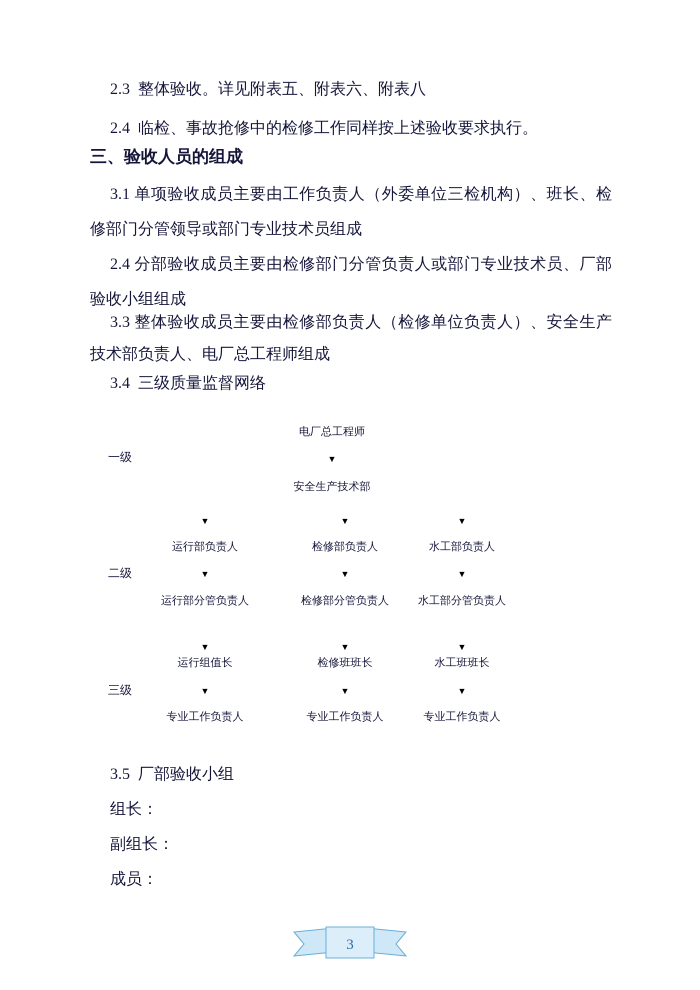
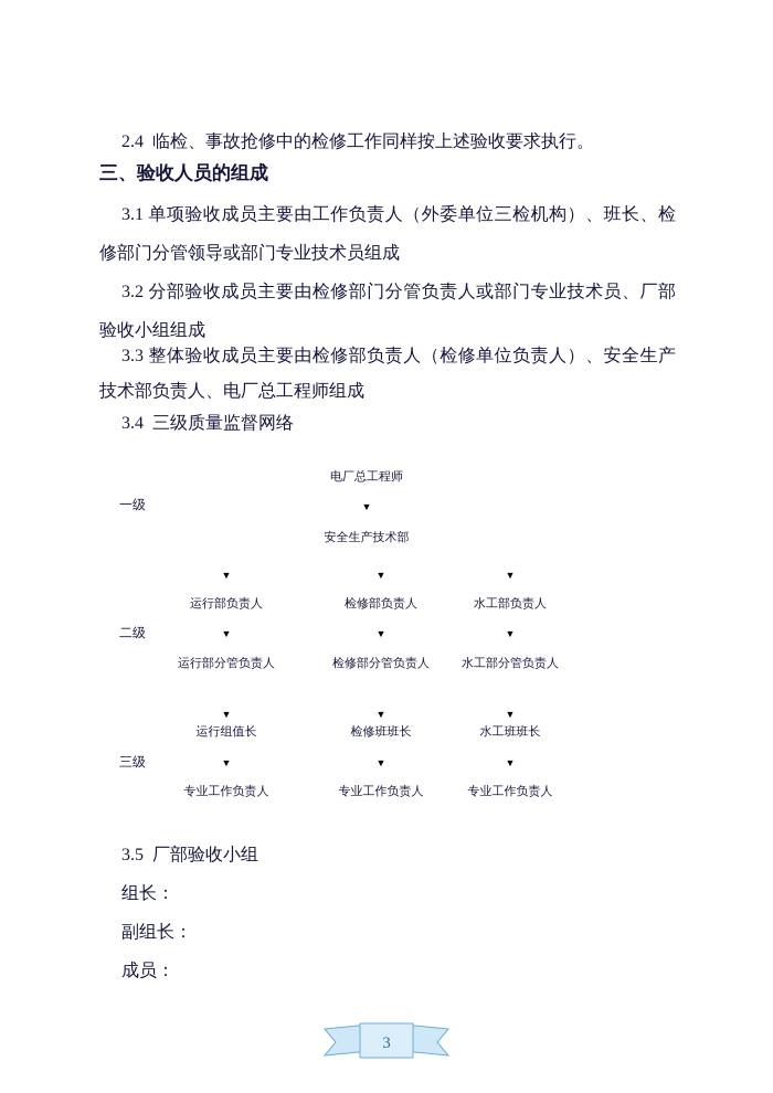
- 2.3 整体验收。详见附表五、附表六、附表八
  2.4 临检、事故抢修中的检修工作同样按上述验收要求执行。
  三、验收人员的组成
  3.1 单项验收成员主要由工作负责人（外委单位三检机构）、班长、检修部门分管领导或部门专业技术员组成
- 2.4 分部验收成员主要由检修部门分管负责人或部门专业技术员、厂部验收小组组成
+ 3.2 分部验收成员主要由检修部门分管负责人或部门专业技术员、厂部验收小组组成
  3.3 整体验收成员主要由检修部负责人（检修单位负责人）、安全生产技术部负责人、电厂总工程师组成
  3.4 三级质量监督网络
  一级
  二级
  三级
  电厂总工程师
  ▼
  安全生产技术部
  ▼
  运行部负责人
  ▼
  运行部分管负责人
  ▼
  运行组值长
  ▼
  专业工作负责人
  ▼
  检修部负责人
  ▼
  检修部分管负责人
  ▼
  检修班班长
  ▼
  专业工作负责人
  ▼
  水工部负责人
  ▼
  水工部分管负责人
  ▼
  水工班班长
  ▼
  专业工作负责人
  3.5 厂部验收小组
  组长：
  副组长：
  成员：
  3
